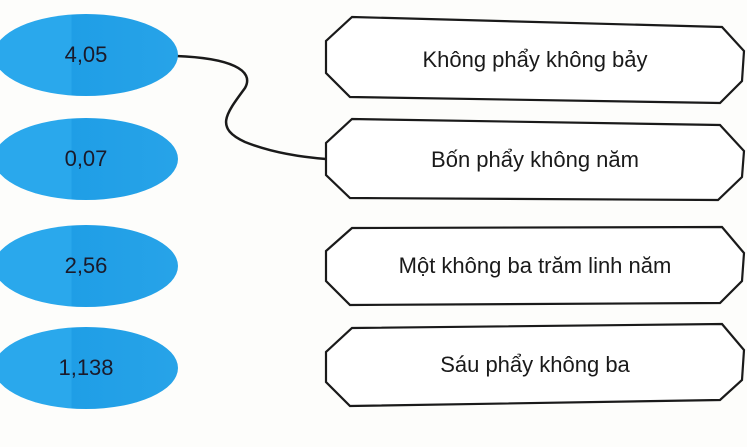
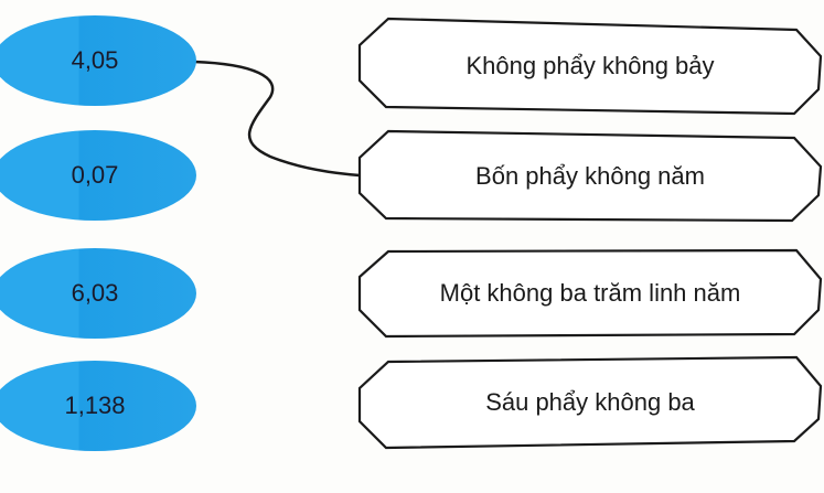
  4,05
  0,07
- 2,56
+ 6,03
  1,138
  Không phẩy không bảy
  Bốn phẩy không năm
  Một không ba trăm linh năm
  Sáu phẩy không ba
